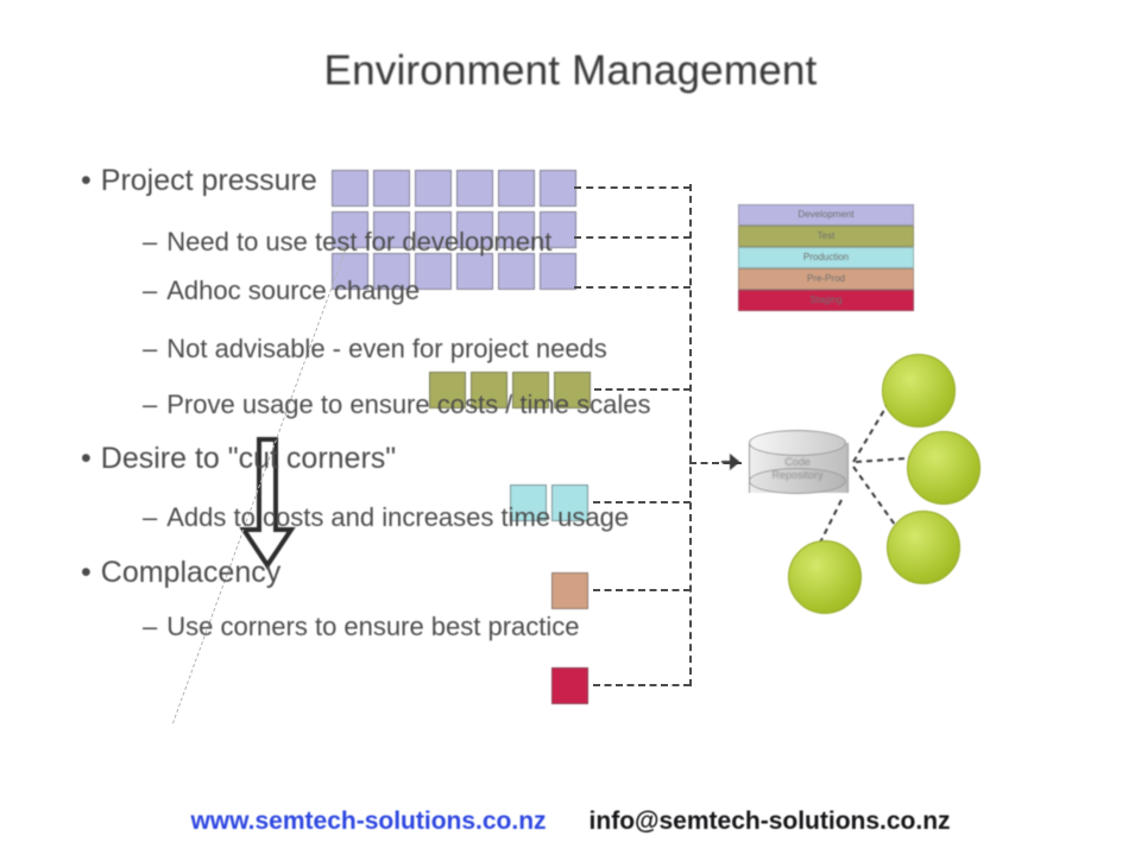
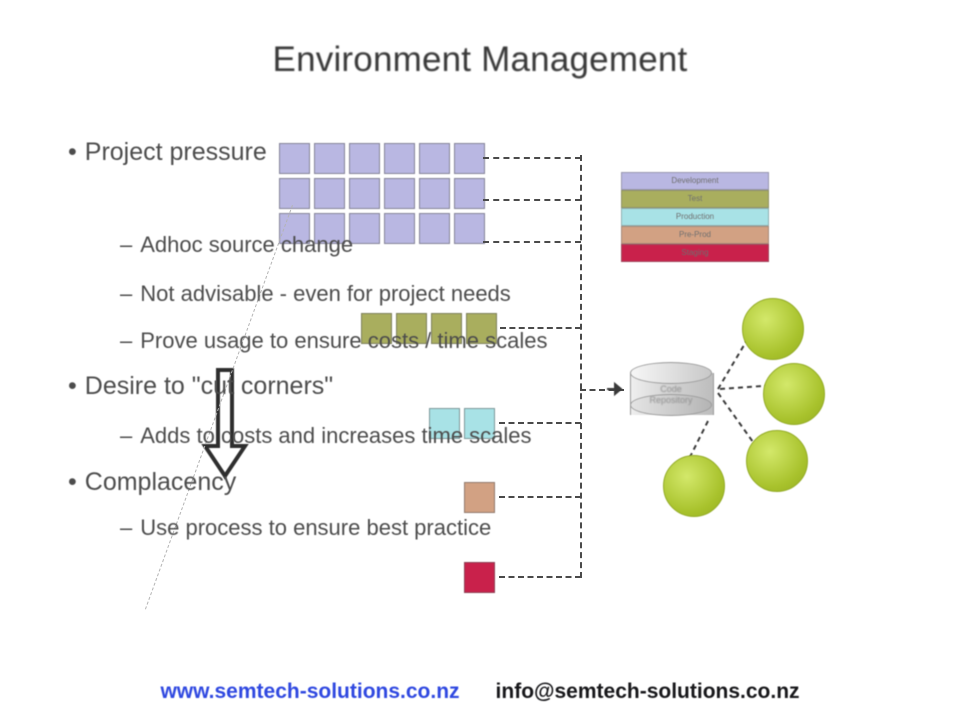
  Environment Management
  Code
  Repository
  Development
  Test
  Production
  Pre-Prod
  Staging
  • Project pressure
- – Need to use test for development
  – Adhoc source change
  – Not advisable - even for project needs
  – Prove usage to ensure costs / time scales
  • Desire to "cut corners"
- – Adds to costs and increases time usage
+ – Adds to costs and increases time scales
  • Complacency
- – Use corners to ensure best practice
+ – Use process to ensure best practice
  www.semtech-solutions.co.nz
  info@semtech-solutions.co.nz
